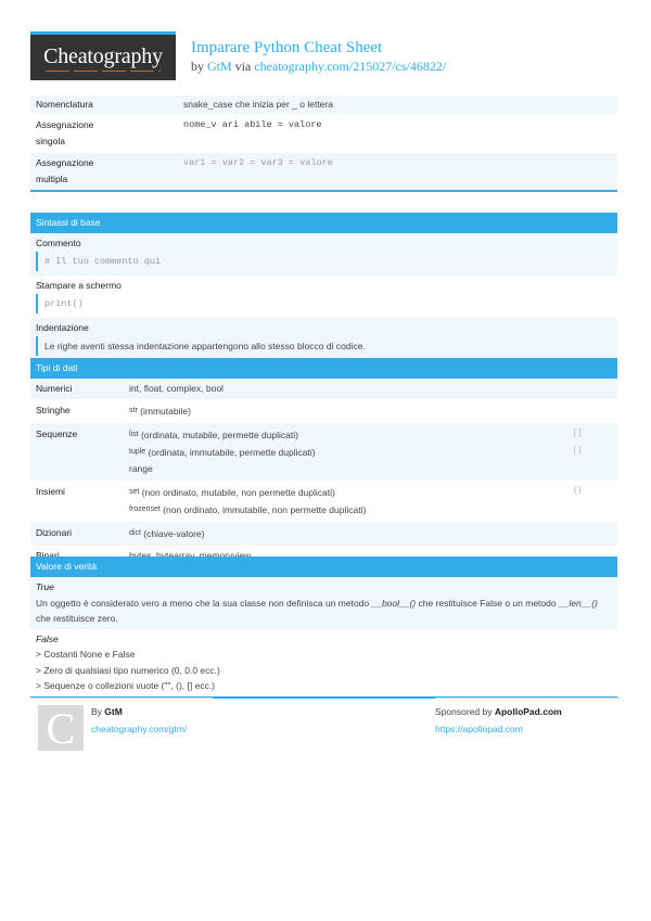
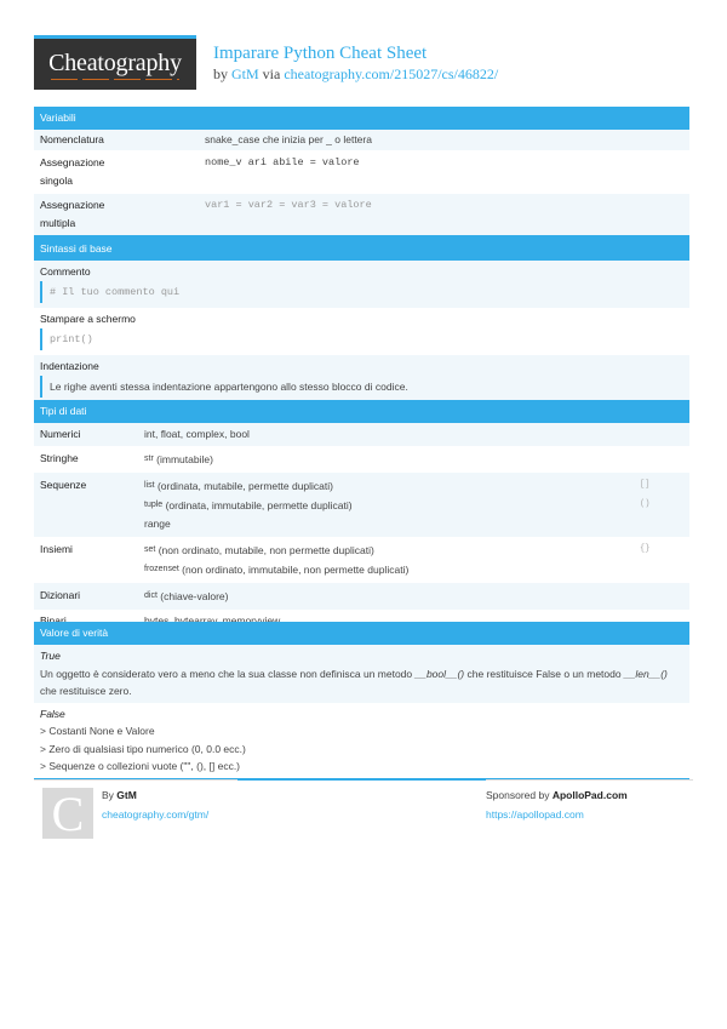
  Cheatography
  Imparare Python Cheat Sheet
  by GtM via cheatography.com/215027/cs/46822/
+ Variabili
  Nomenclatura
  snake_case che inizia per _ o lettera
  Assegnazione singola
  nome_v ari abile = valore
  Assegnazione multipla
  var1 = var2 = var3 = valore
  Sintassi di base
  Commento
  # Il tuo commento qui
  Stampare a schermo
  print()
  Indentazione
  Le righe aventi stessa indentazione appartengono allo stesso blocco di codice.
  Tipi di dati
  Numerici
  int, float, complex, bool
  Stringhe
  (immutabile)
  Sequenze
  (ordinata, mutabile, permette duplicati)
  []
  (ordinata, immutabile, permette duplicati)
  ()
  range
  Insiemi
  (non ordinato, mutabile, non permette duplicati)
  {}
  (non ordinato, immutabile, non permette duplicati)
  Dizionari
  (chiave-valore)
  Binari
  bytes, bytearray, memoryview
  Valore di verità
  True
  Un oggetto è considerato vero a meno che la sua classe non definisca un metodo __bool__() che restituisce False o un metodo __len__() che restituisce zero.
  False
- > Costanti None e False
+ > Costanti None e Valore
  > Zero di qualsiasi tipo numerico (0, 0.0 ecc.)
  > Sequenze o collezioni vuote ("", (), [] ecc.)
  C
  By GtM
  cheatography.com/gtm/
  Sponsored by ApolloPad.com
  https://apollopad.com
